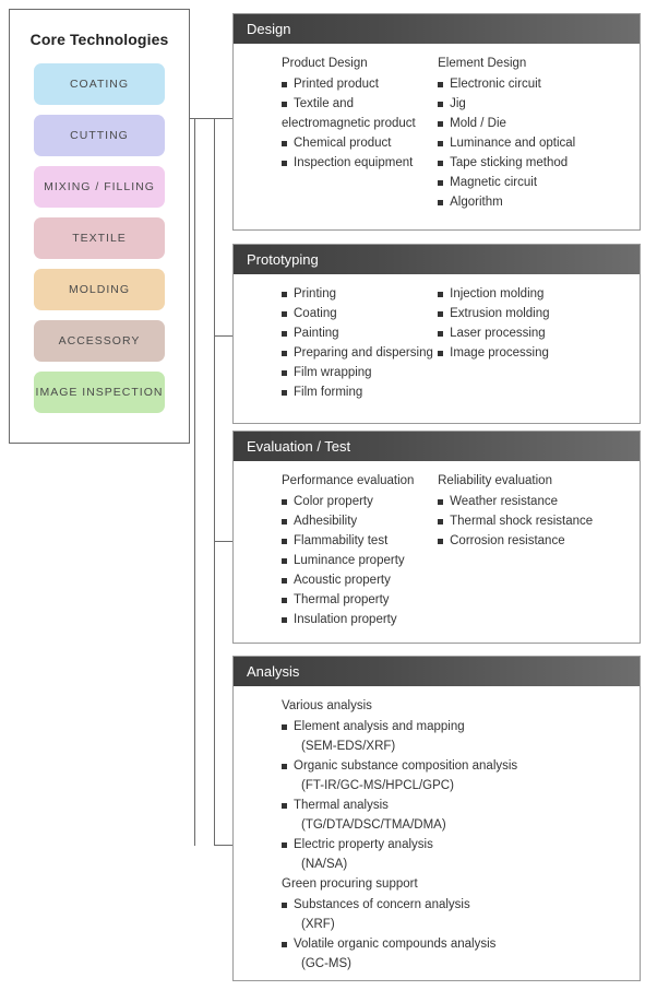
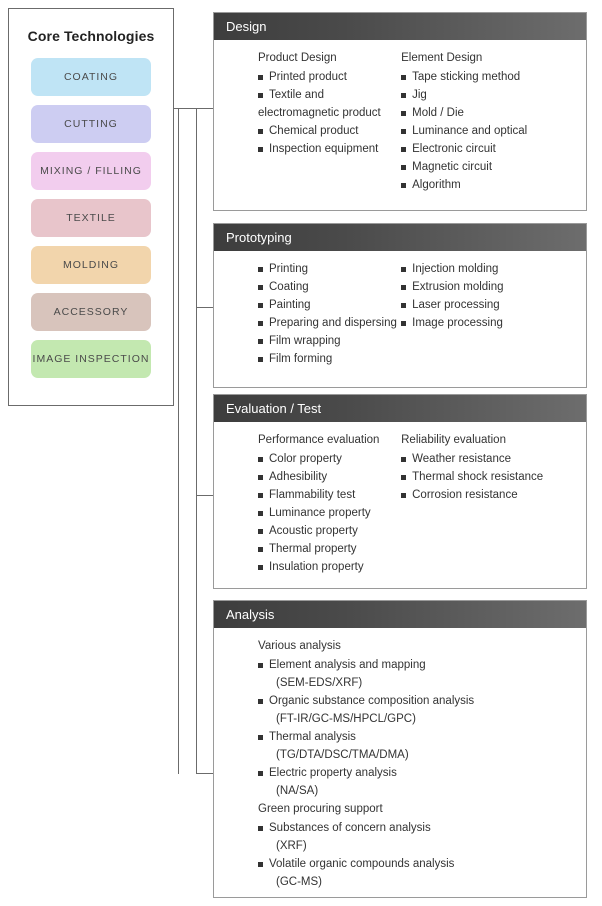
  Core Technologies
  COATING
  CUTTING
  MIXING / FILLING
  TEXTILE
  MOLDING
  ACCESSORY
  IMAGE INSPECTION
  Design
  Product Design
  Printed product
  Textile and
  electromagnetic product
  Chemical product
  Inspection equipment
  Element Design
- Electronic circuit
+ Tape sticking method
  Jig
  Mold / Die
  Luminance and optical
- Tape sticking method
+ Electronic circuit
  Magnetic circuit
  Algorithm
  Prototyping
  Printing
  Coating
  Painting
  Preparing and dispersing
  Film wrapping
  Film forming
  Injection molding
  Extrusion molding
  Laser processing
  Image processing
  Evaluation / Test
  Performance evaluation
  Color property
  Adhesibility
  Flammability test
  Luminance property
  Acoustic property
  Thermal property
  Insulation property
  Reliability evaluation
  Weather resistance
  Thermal shock resistance
  Corrosion resistance
  Analysis
  Various analysis
  Element analysis and mapping
  (SEM-EDS/XRF)
  Organic substance composition analysis
  (FT-IR/GC-MS/HPCL/GPC)
  Thermal analysis
  (TG/DTA/DSC/TMA/DMA)
  Electric property analysis
  (NA/SA)
  Green procuring support
  Substances of concern analysis
  (XRF)
  Volatile organic compounds analysis
  (GC-MS)
